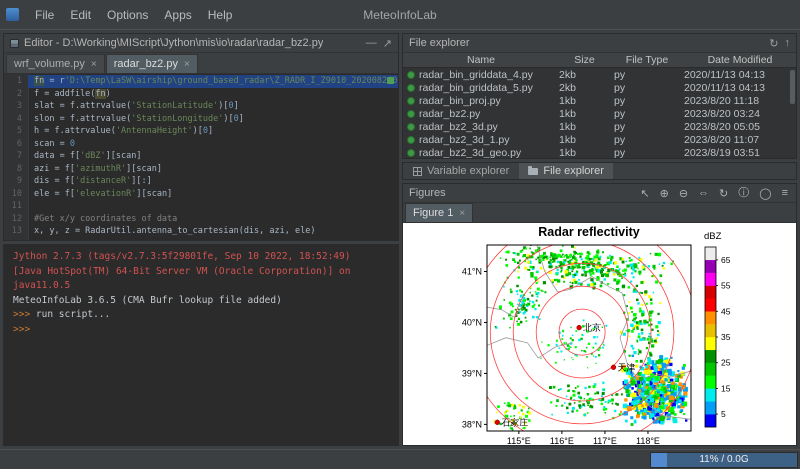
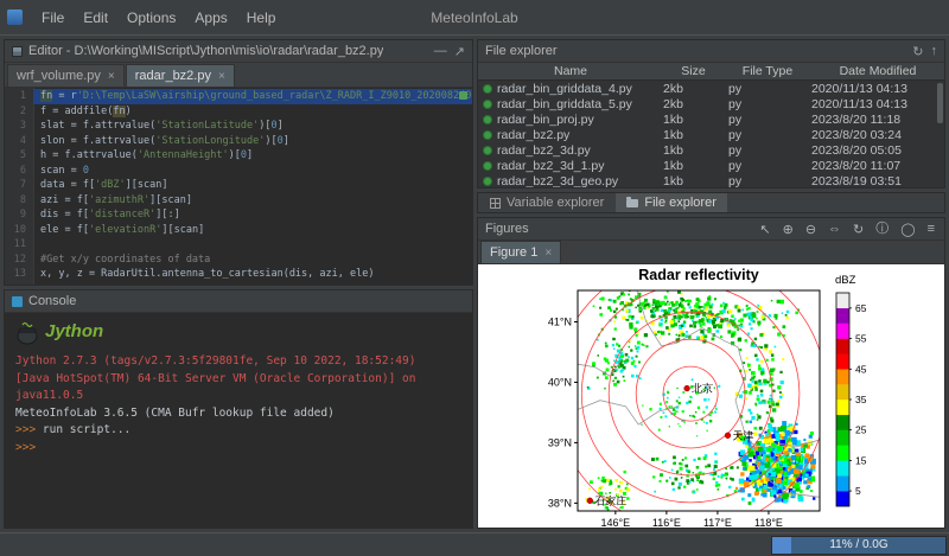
  File
  Edit
  Options
  Apps
  Help
  MeteoInfoLab
  Editor - D:\Working\MIScript\Jython\mis\io\radar\radar_bz2.py
  —
  ↗
  wrf_volume.py
  ×
  radar_bz2.py
  ×
  1
  fn = r'D:\Temp\LaSW\airship\ground_based_radar\Z_RADR_I_Z9010_20200820
  2
  f = addfile(fn)
  3
  slat = f.attrvalue('StationLatitude')[0]
  4
  slon = f.attrvalue('StationLongitude')[0]
  5
  h = f.attrvalue('AntennaHeight')[0]
  6
  scan = 0
  7
  data = f['dBZ'][scan]
  8
  azi = f['azimuthR'][scan]
  9
  dis = f['distanceR'][:]
  10
  ele = f['elevationR'][scan]
  11
  12
  #Get x/y coordinates of data
  13
  x, y, z = RadarUtil.antenna_to_cartesian(dis, azi, ele)
+ Console
+ Jython
  Jython 2.7.3 (tags/v2.7.3:5f29801fe, Sep 10 2022, 18:52:49)
  [Java HotSpot(TM) 64-Bit Server VM (Oracle Corporation)] on java11.0.5
  MeteoInfoLab 3.6.5 (CMA Bufr lookup file added)
  >>> run script...
  >>>
  File explorer
  ↻
  ↑
  Name
  Size
  File Type
  Date Modified
  radar_bin_griddata_4.py
  2kb
  py
  2020/11/13 04:13
  radar_bin_griddata_5.py
  2kb
  py
  2020/11/13 04:13
  radar_bin_proj.py
  1kb
  py
  2023/8/20 11:18
  radar_bz2.py
  1kb
  py
  2023/8/20 03:24
  radar_bz2_3d.py
  1kb
  py
  2023/8/20 05:05
  radar_bz2_3d_1.py
  1kb
  py
  2023/8/20 11:07
  radar_bz2_3d_geo.py
  1kb
  py
  2023/8/19 03:51
  Variable explorer
  File explorer
  Figures
  ↖
  ⊕
  ⊖
  ⇔
  ↻
  ⓘ
  ◯
  ≡
  Figure 1
  ×
  Radar reflectivity
- 115°E
+ 146°E
  116°E
  117°E
  118°E
  41°N
  40°N
  39°N
  38°N
  北京
  天津
  石家庄
  5
  15
  25
  35
  45
  55
  65
  dBZ
  11% / 0.0G
